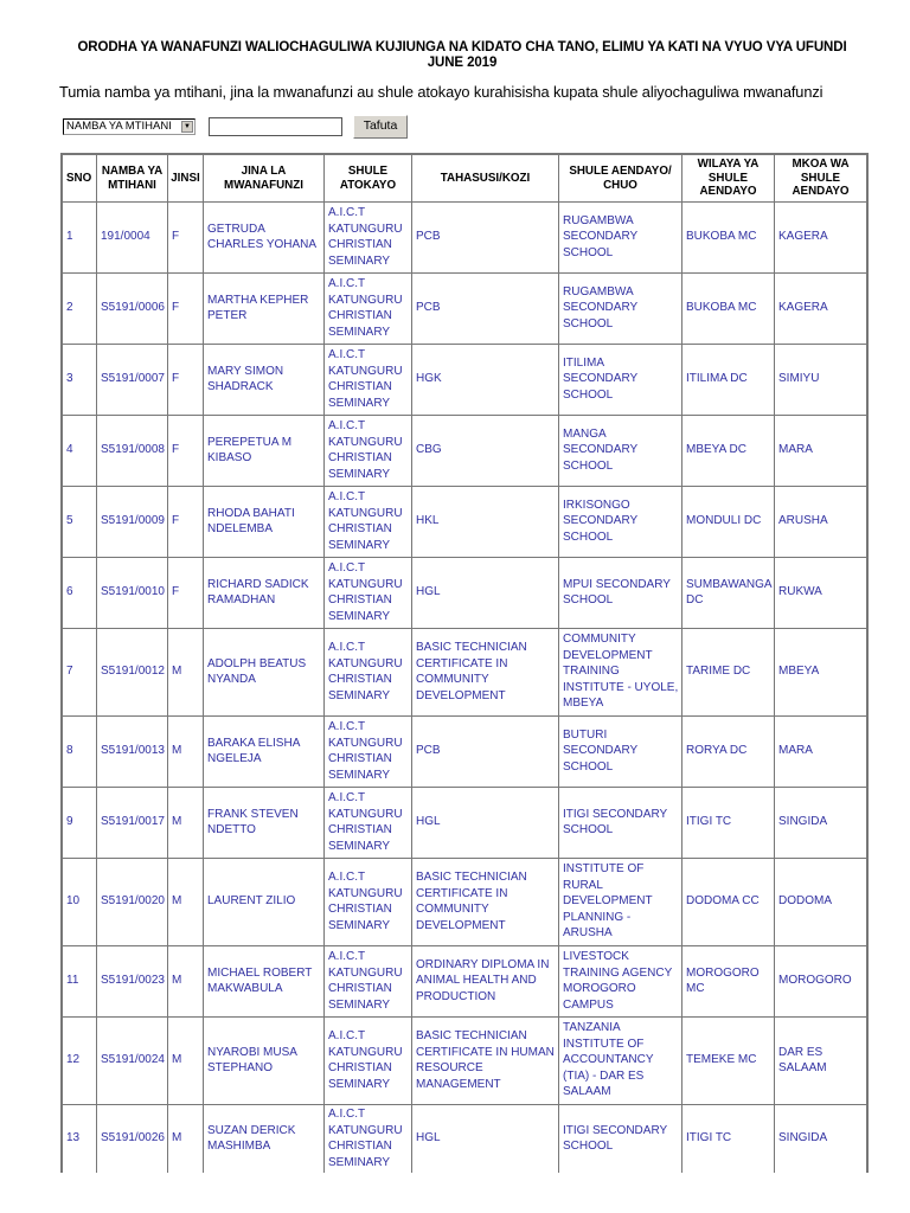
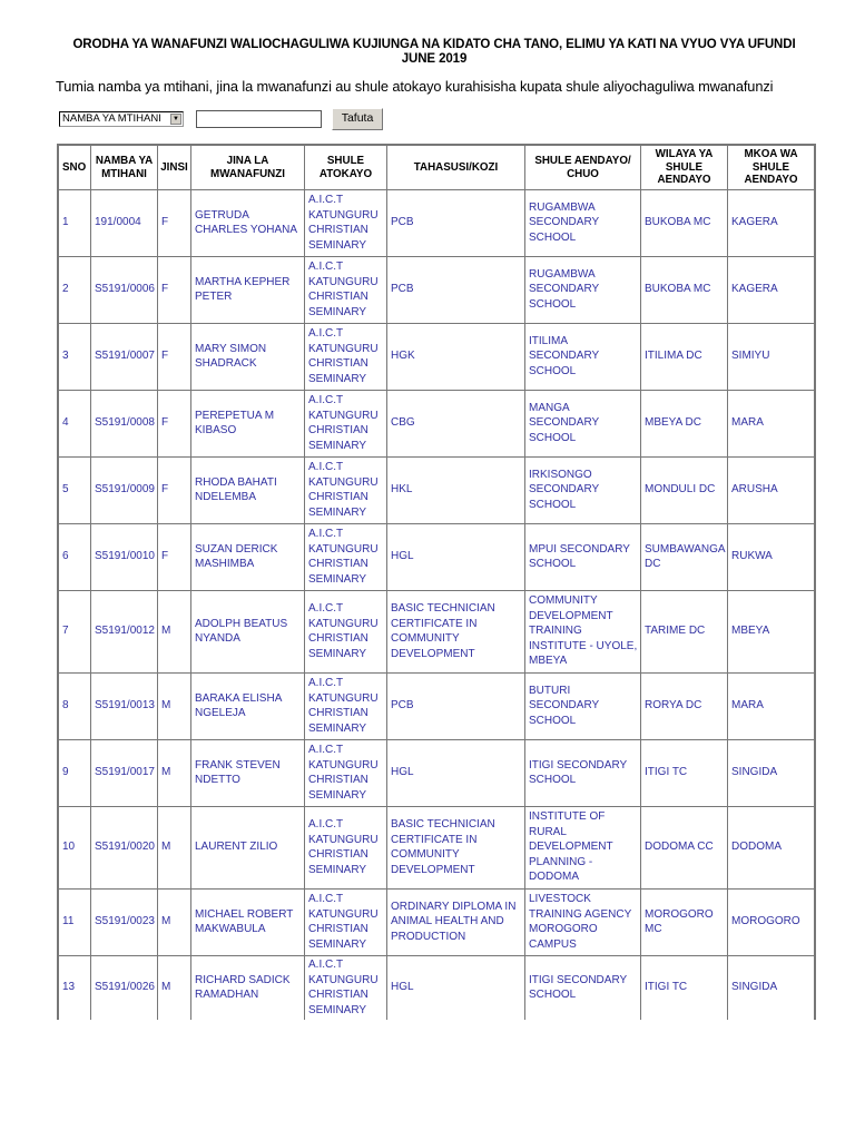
  ORODHA YA WANAFUNZI WALIOCHAGULIWA KUJIUNGA NA KIDATO CHA TANO, ELIMU YA KATI NA VYUO VYA UFUNDI
  JUNE 2019
  Tumia namba ya mtihani, jina la mwanafunzi au shule atokayo kurahisisha kupata shule aliyochaguliwa mwanafunzi
  NAMBA YA MTIHANI
  Tafuta
  SNO	NAMBA YA MTIHANI	JINSI	JINA LA MWANAFUNZI	SHULE ATOKAYO	TAHASUSI/KOZI	SHULE AENDAYO/ CHUO	WILAYA YA SHULE AENDAYO	MKOA WA SHULE AENDAYO
  1	191/0004	F	GETRUDA CHARLES YOHANA	A.I.C.T KATUNGURU CHRISTIAN SEMINARY	PCB	RUGAMBWA SECONDARY SCHOOL	BUKOBA MC	KAGERA
  2	S5191/0006	F	MARTHA KEPHER PETER	A.I.C.T KATUNGURU CHRISTIAN SEMINARY	PCB	RUGAMBWA SECONDARY SCHOOL	BUKOBA MC	KAGERA
  3	S5191/0007	F	MARY SIMON SHADRACK	A.I.C.T KATUNGURU CHRISTIAN SEMINARY	HGK	ITILIMA SECONDARY SCHOOL	ITILIMA DC	SIMIYU
  4	S5191/0008	F	PEREPETUA M KIBASO	A.I.C.T KATUNGURU CHRISTIAN SEMINARY	CBG	MANGA SECONDARY SCHOOL	MBEYA DC	MARA
  5	S5191/0009	F	RHODA BAHATI NDELEMBA	A.I.C.T KATUNGURU CHRISTIAN SEMINARY	HKL	IRKISONGO SECONDARY SCHOOL	MONDULI DC	ARUSHA
- 6	S5191/0010	F	RICHARD SADICK RAMADHAN	A.I.C.T KATUNGURU CHRISTIAN SEMINARY	HGL	MPUI SECONDARY SCHOOL	SUMBAWANGA DC	RUKWA
+ 6	S5191/0010	F	SUZAN DERICK MASHIMBA	A.I.C.T KATUNGURU CHRISTIAN SEMINARY	HGL	MPUI SECONDARY SCHOOL	SUMBAWANGA DC	RUKWA
  7	S5191/0012	M	ADOLPH BEATUS NYANDA	A.I.C.T KATUNGURU CHRISTIAN SEMINARY	BASIC TECHNICIAN CERTIFICATE IN COMMUNITY DEVELOPMENT	COMMUNITY DEVELOPMENT TRAINING INSTITUTE - UYOLE, MBEYA	TARIME DC	MBEYA
  8	S5191/0013	M	BARAKA ELISHA NGELEJA	A.I.C.T KATUNGURU CHRISTIAN SEMINARY	PCB	BUTURI SECONDARY SCHOOL	RORYA DC	MARA
  9	S5191/0017	M	FRANK STEVEN NDETTO	A.I.C.T KATUNGURU CHRISTIAN SEMINARY	HGL	ITIGI SECONDARY SCHOOL	ITIGI TC	SINGIDA
- 10	S5191/0020	M	LAURENT ZILIO	A.I.C.T KATUNGURU CHRISTIAN SEMINARY	BASIC TECHNICIAN CERTIFICATE IN COMMUNITY DEVELOPMENT	INSTITUTE OF RURAL DEVELOPMENT PLANNING - ARUSHA	DODOMA CC	DODOMA
+ 10	S5191/0020	M	LAURENT ZILIO	A.I.C.T KATUNGURU CHRISTIAN SEMINARY	BASIC TECHNICIAN CERTIFICATE IN COMMUNITY DEVELOPMENT	INSTITUTE OF RURAL DEVELOPMENT PLANNING - DODOMA	DODOMA CC	DODOMA
  11	S5191/0023	M	MICHAEL ROBERT MAKWABULA	A.I.C.T KATUNGURU CHRISTIAN SEMINARY	ORDINARY DIPLOMA IN ANIMAL HEALTH AND PRODUCTION	LIVESTOCK TRAINING AGENCY MOROGORO CAMPUS	MOROGORO MC	MOROGORO
- 12	S5191/0024	M	NYAROBI MUSA STEPHANO	A.I.C.T KATUNGURU CHRISTIAN SEMINARY	BASIC TECHNICIAN CERTIFICATE IN HUMAN RESOURCE MANAGEMENT	TANZANIA INSTITUTE OF ACCOUNTANCY (TIA) - DAR ES SALAAM	TEMEKE MC	DAR ES SALAAM
- 13	S5191/0026	M	SUZAN DERICK MASHIMBA	A.I.C.T KATUNGURU CHRISTIAN SEMINARY	HGL	ITIGI SECONDARY SCHOOL	ITIGI TC	SINGIDA
+ 13	S5191/0026	M	RICHARD SADICK RAMADHAN	A.I.C.T KATUNGURU CHRISTIAN SEMINARY	HGL	ITIGI SECONDARY SCHOOL	ITIGI TC	SINGIDA
